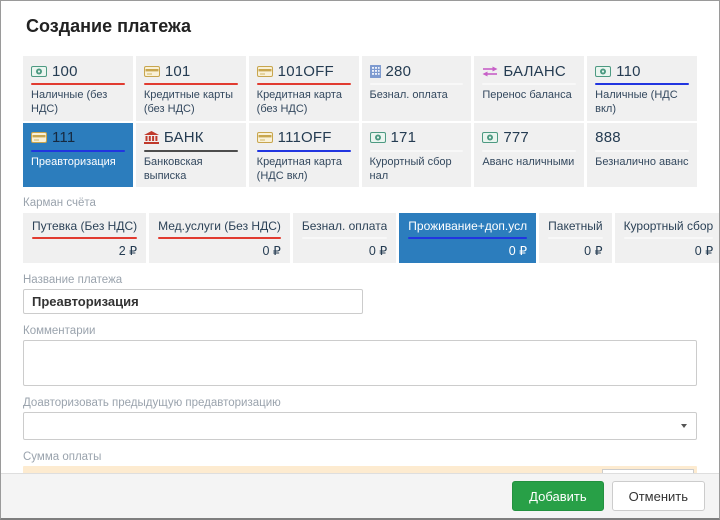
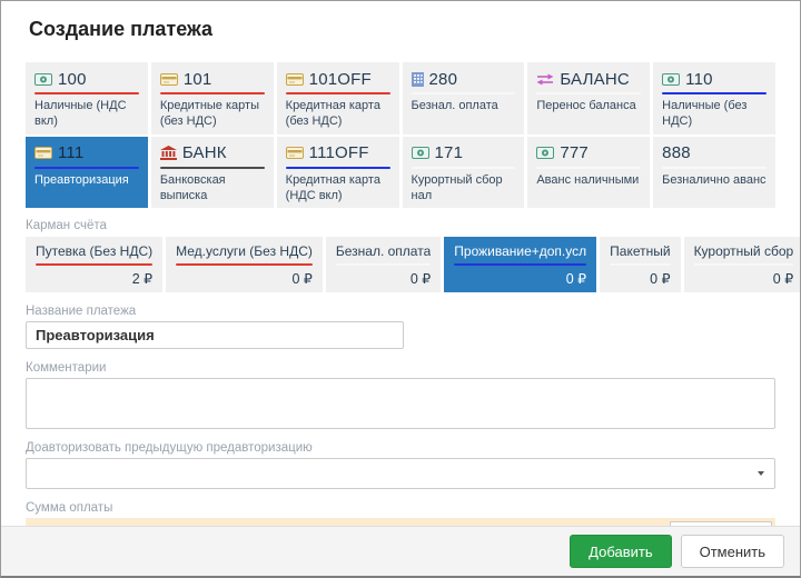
  Создание платежа
  100
- Наличные (без НДС)
+ Наличные (НДС вкл)
  101
  Кредитные карты (без НДС)
  101OFF
  Кредитная карта (без НДС)
  280
  Безнал. оплата
  БАЛАНС
  Перенос баланса
  110
- Наличные (НДС вкл)
+ Наличные (без НДС)
  111
  Преавторизация
  БАНК
  Банковская выписка
  111OFF
  Кредитная карта (НДС вкл)
  171
  Курортный сбор нал
  777
  Аванс наличными
  888
  Безналично аванс
  Карман счёта
  Путевка (Без НДС)
  2 ₽
  Мед.услуги (Без НДС)
  0 ₽
  Безнал. оплата
  0 ₽
  Проживание+доп.усл
  0 ₽
  Пакетный
  0 ₽
  Курортный сбор
  0 ₽
  Название платежа
  Преавторизация
  Комментарии
  Доавторизовать предыдущую предавторизацию
  Сумма оплаты
  Добавить
  Отменить
